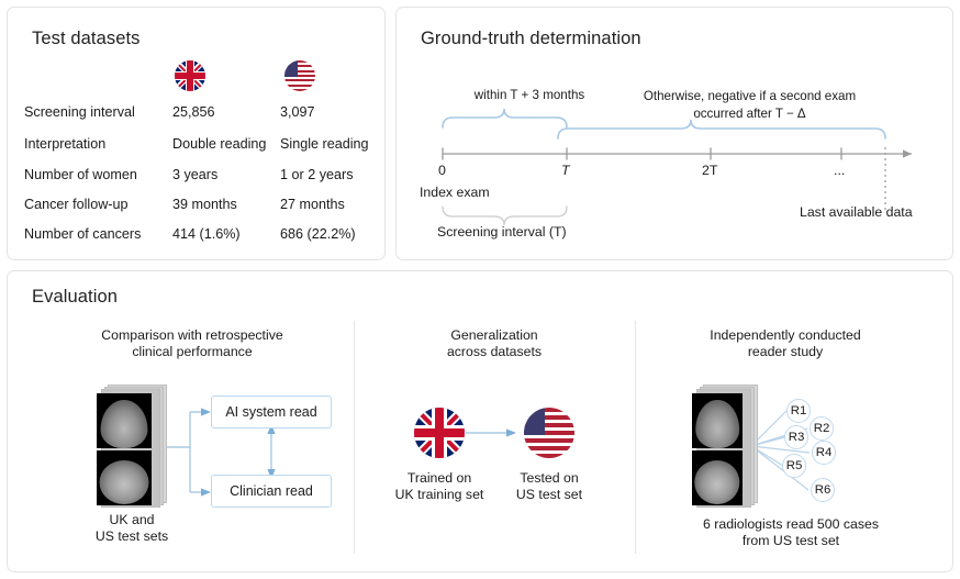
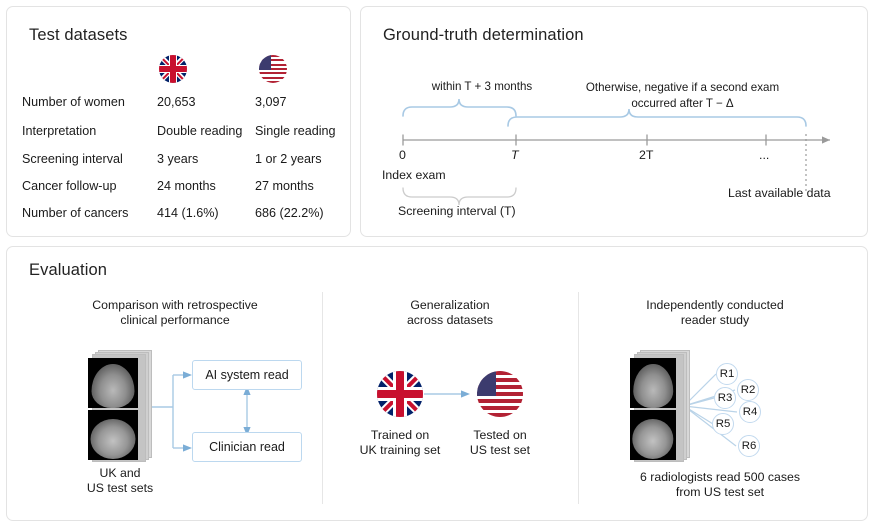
  Test datasets
- Screening interval
+ Number of women
- 25,856
+ 20,653
  3,097
  Interpretation
  Double reading
  Single reading
- Number of women
+ Screening interval
  3 years
  1 or 2 years
  Cancer follow-up
- 39 months
+ 24 months
  27 months
  Number of cancers
  414 (1.6%)
  686 (22.2%)
  Ground-truth determination
  within T + 3 months
  Otherwise, negative if a second exam
  occurred after T − Δ
  0
  T
  2T
  ...
  Index exam
  Last available data
  Screening interval (T)
  Evaluation
  Comparison with retrospective
  clinical performance
  AI system read
  Clinician read
  UK and
  US test sets
  Generalization
  across datasets
  Trained on
  UK training set
  Tested on
  US test set
  Independently conducted
  reader study
  R1
  R2
  R3
  R4
  R5
  R6
  6 radiologists read 500 cases
  from US test set
